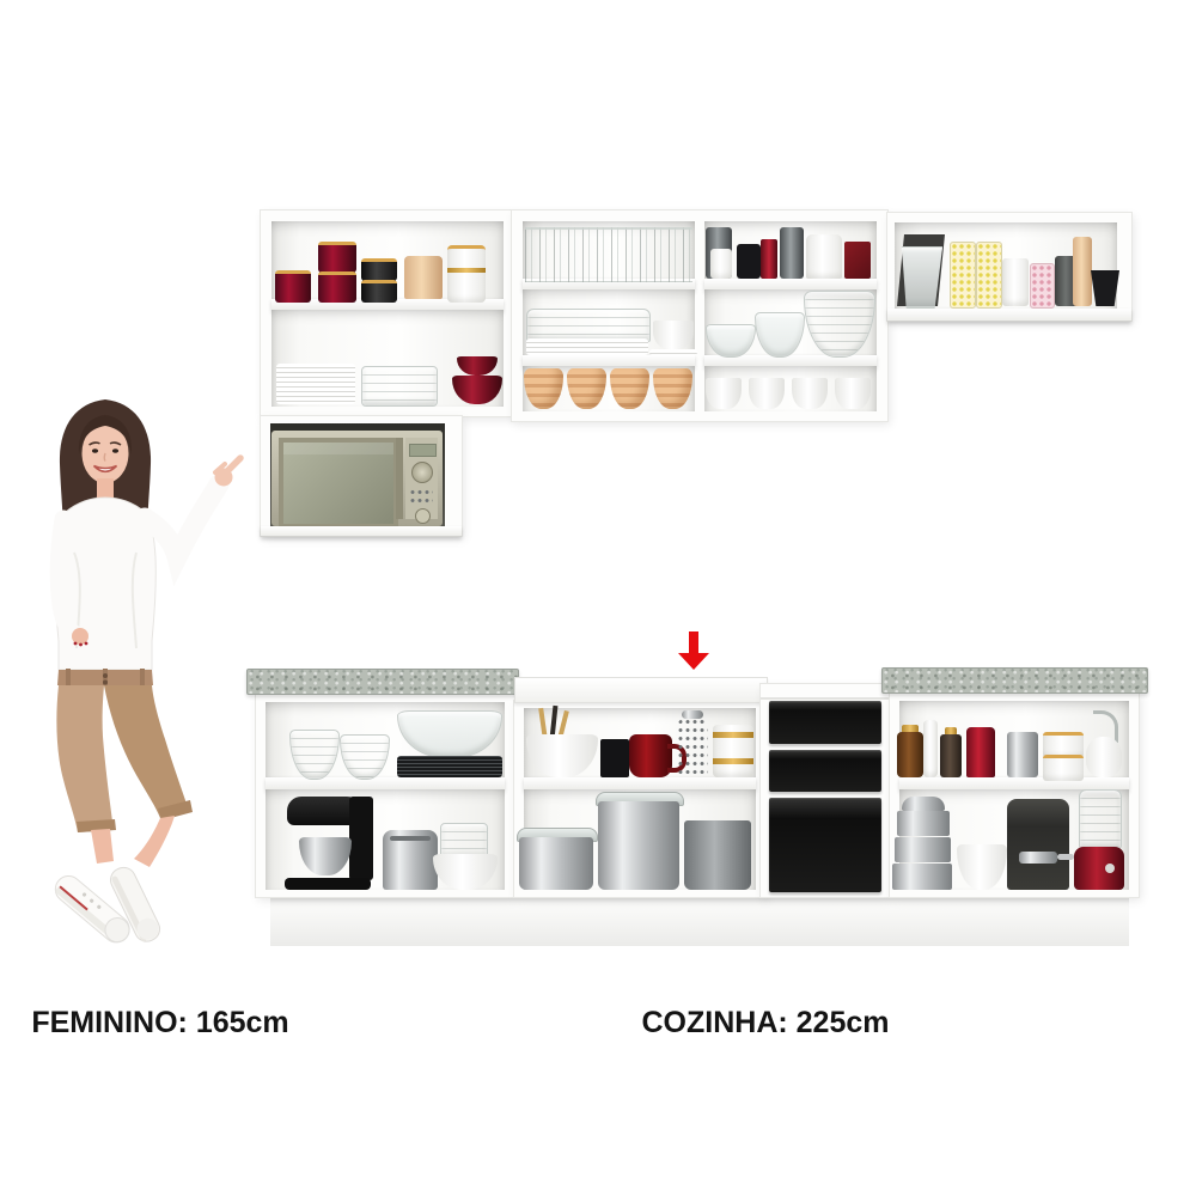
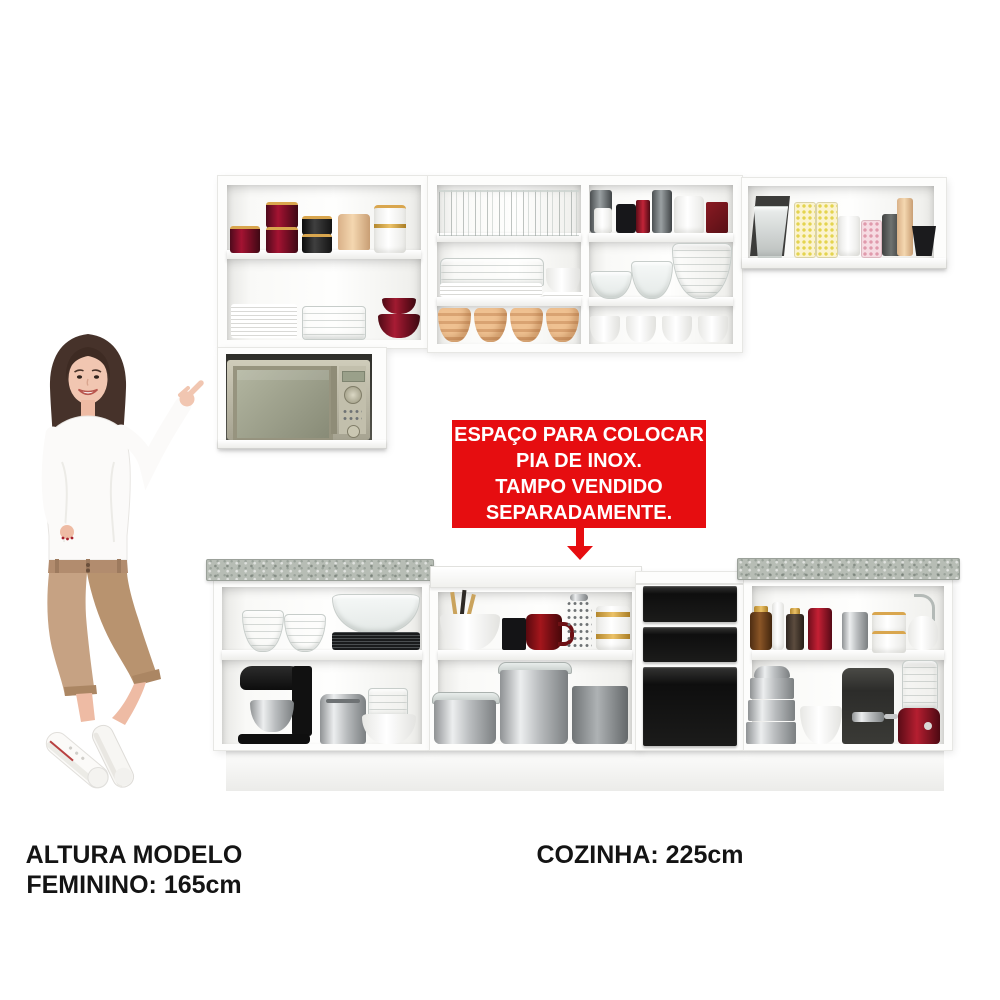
+ ESPAÇO PARA COLOCAR
+ PIA DE INOX.
+ TAMPO VENDIDO
+ SEPARADAMENTE.
+ ALTURA MODELO
  FEMININO: 165cm
  COZINHA: 225cm
